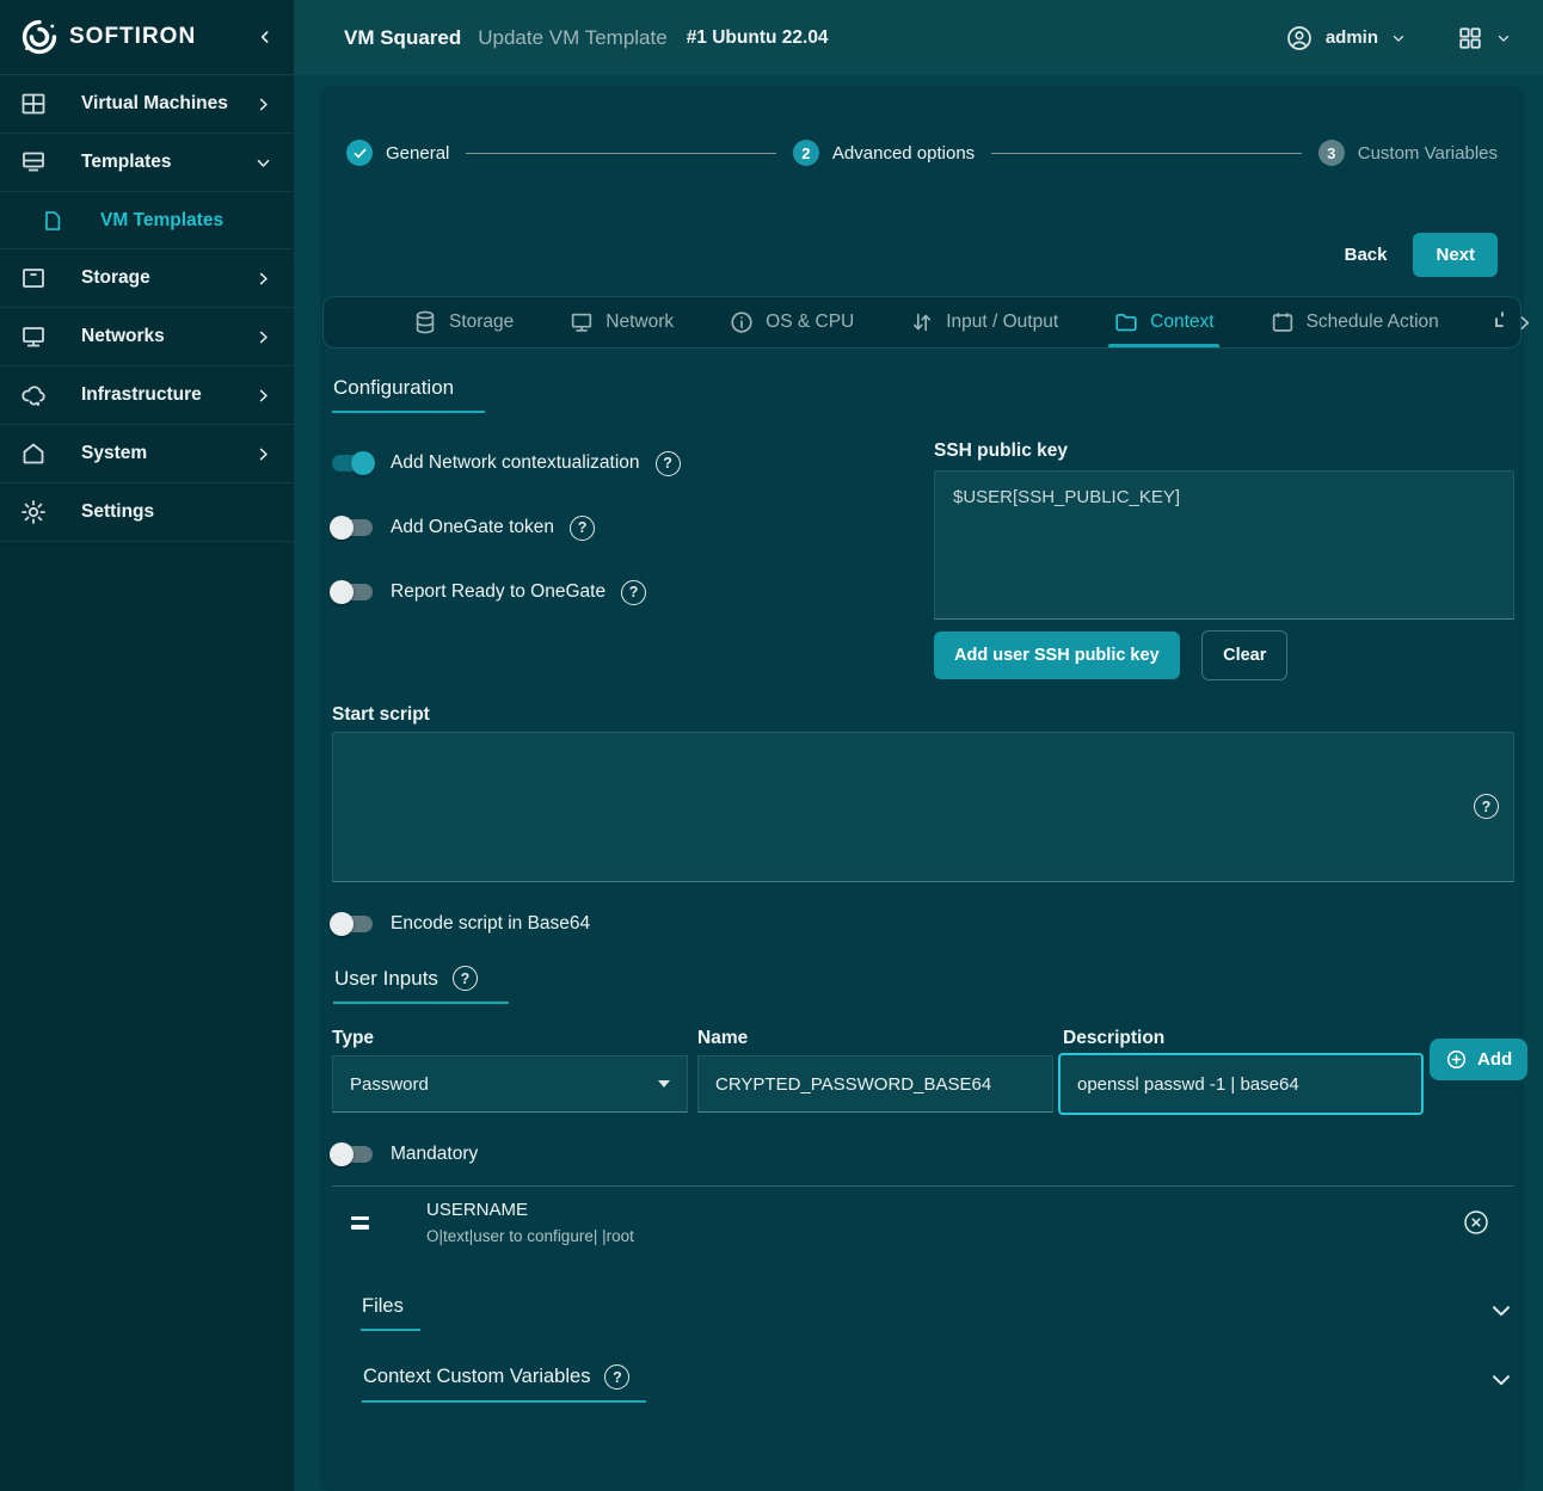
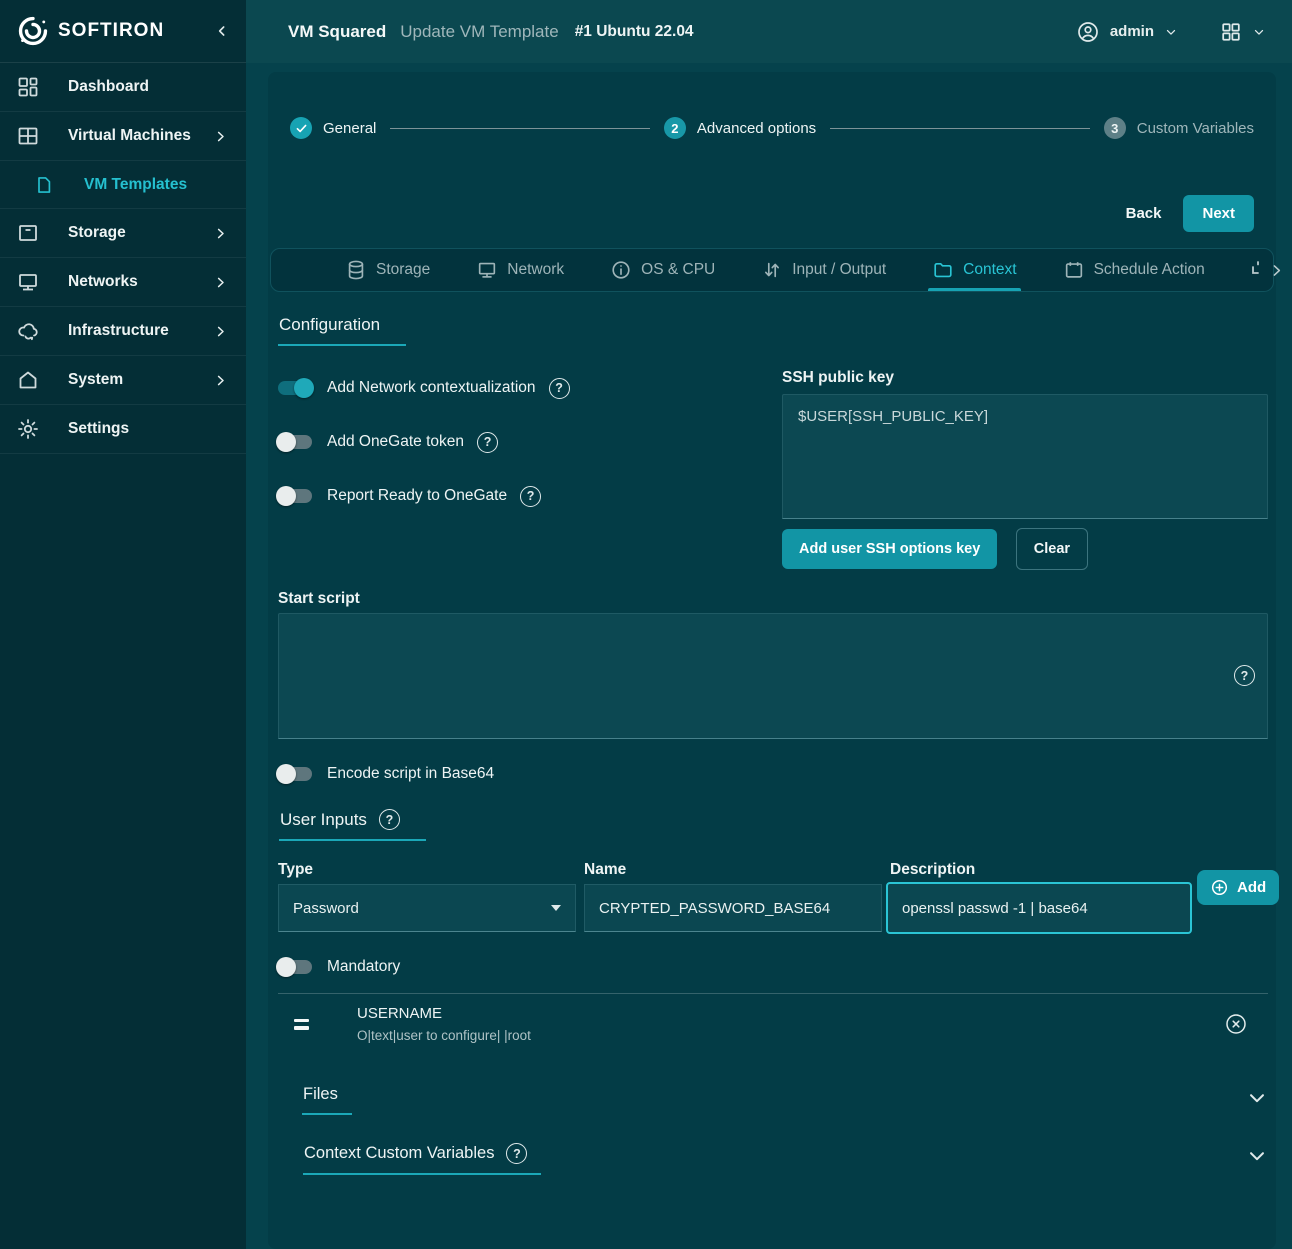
  SOFTIRON
+ Dashboard
  Virtual Machines
- Templates
  VM Templates
  Storage
  Networks
  Infrastructure
  System
  Settings
  VM Squared
  Update VM Template
  #1 Ubuntu 22.04
  admin
  General
  2
  Advanced options
  3
  Custom Variables
  Back
  Next
  Storage
  Network
  OS & CPU
  Input / Output
  Context
  Schedule Action
  Configuration
  Add Network contextualization
  Add OneGate token
  Report Ready to OneGate
  SSH public key
  $USER[SSH_PUBLIC_KEY]
- Add user SSH public key Clear
+ Add user SSH options key Clear
  Start script
  Encode script in Base64
  User Inputs
  Type
  Name
  Description
  Password
  CRYPTED_PASSWORD_BASE64
  openssl passwd -1 | base64
  Add
  Mandatory
  USERNAME
  O|text|user to configure| |root
  Files
  Context Custom Variables
